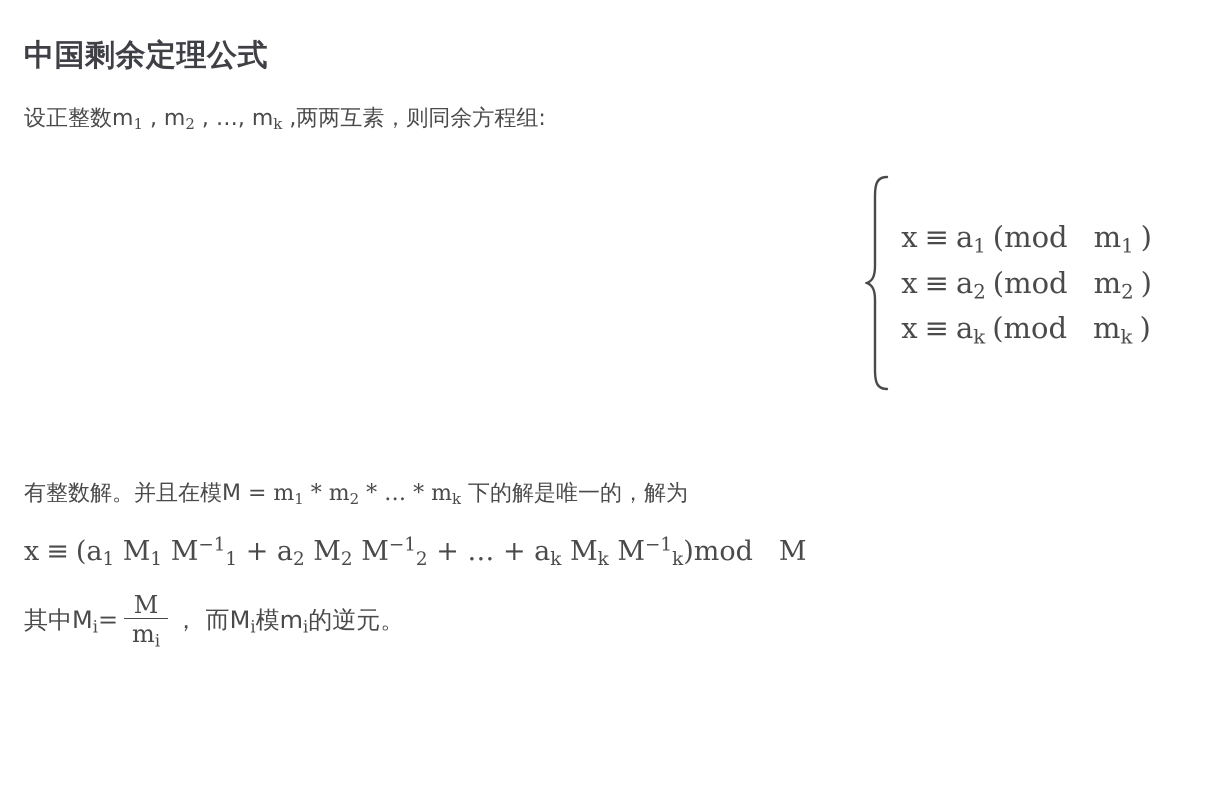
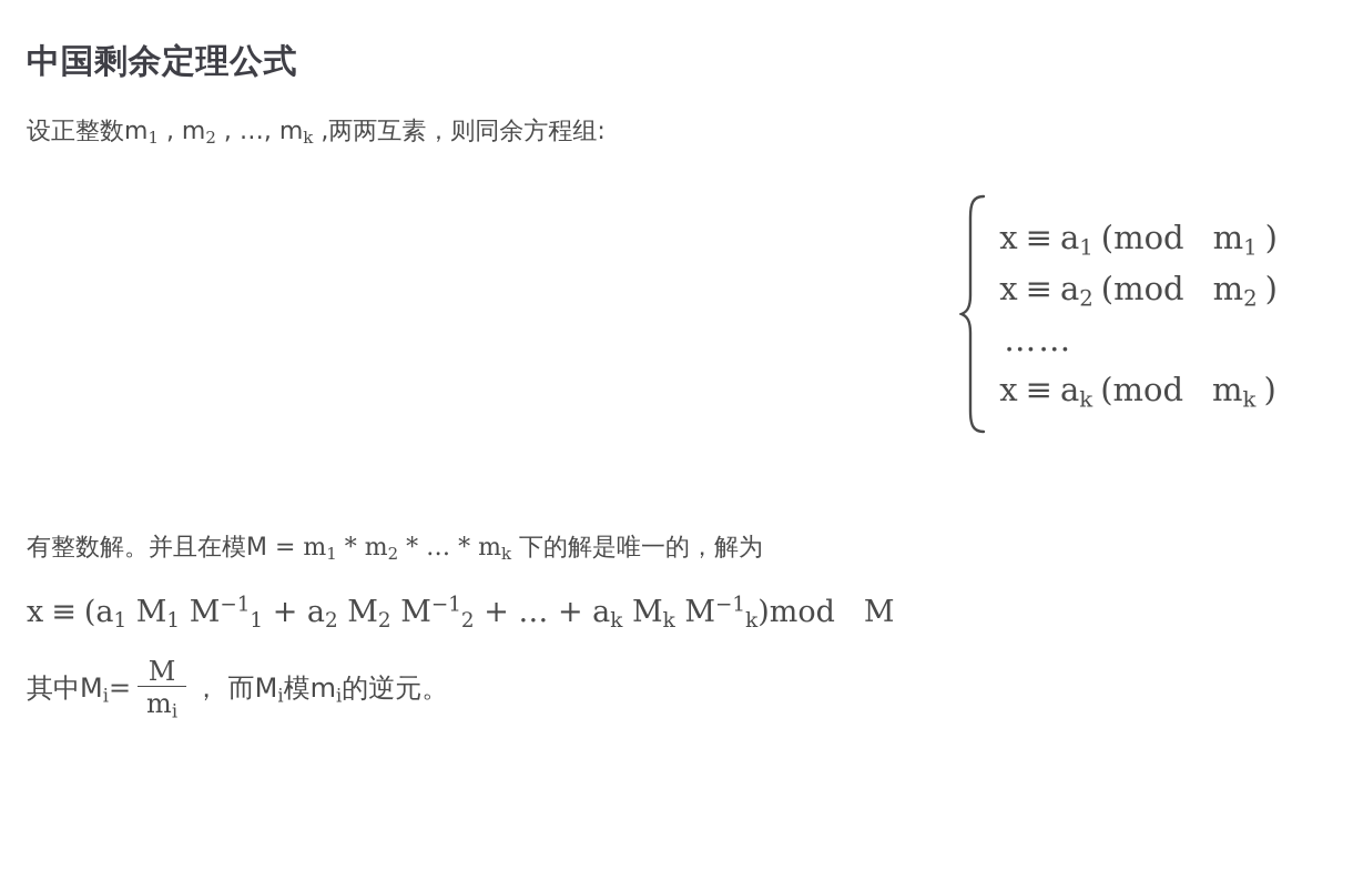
  中国剩余定理公式
  设正整数m1 , m2 , …, mk ,两两互素，则同余方程组:
  x ≡ a1 (mod m1 )
  x ≡ a2 (mod m2 )
+ ……
  x ≡ ak (mod mk )
  有整数解。并且在模M = m1 * m2 * … * mk 下的解是唯一的，解为
  x ≡ (a1 M1 M−11 + a2 M2 M−12 + … + ak Mk M−1k)mod M
  其中M
  i
  =
  M
  mi
  ， 而M
  i
  模m
  i
  的逆元。
